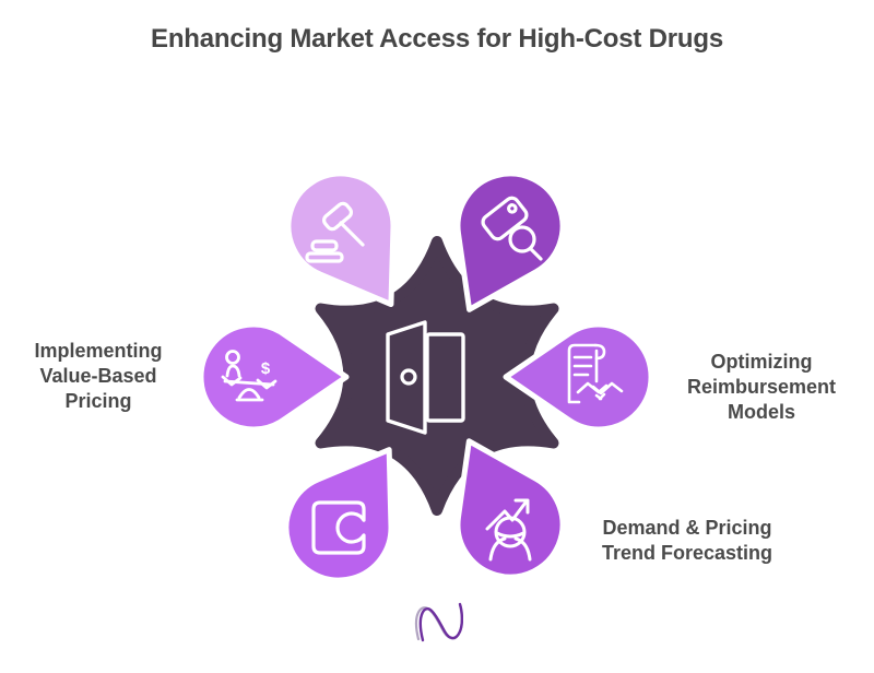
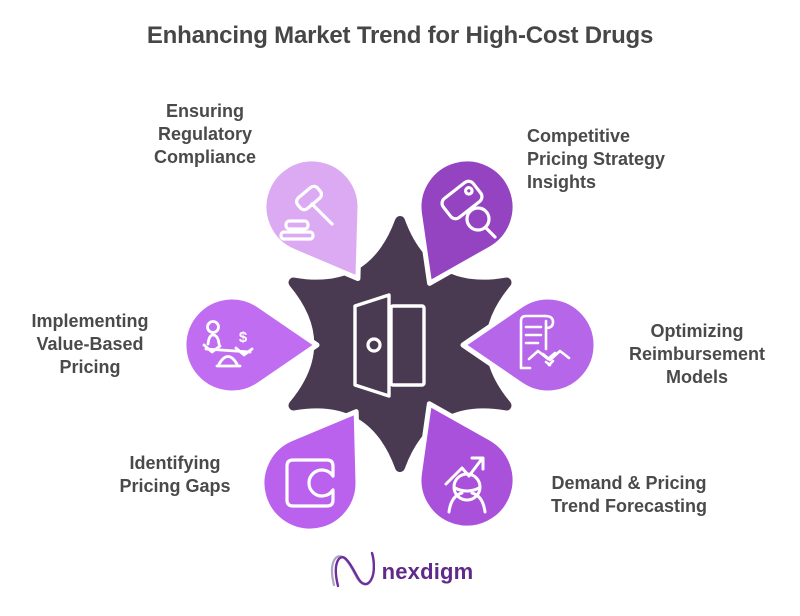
- Enhancing Market Access for High-Cost Drugs
+ Enhancing Market Trend for High-Cost Drugs
  $
+ Ensuring
+ Regulatory
+ Compliance
+ Competitive
+ Pricing Strategy
+ Insights
  Implementing
  Value-Based
  Pricing
  Optimizing
  Reimbursement
  Models
+ Identifying
+ Pricing Gaps
  Demand & Pricing
  Trend Forecasting
+ nexdigm
